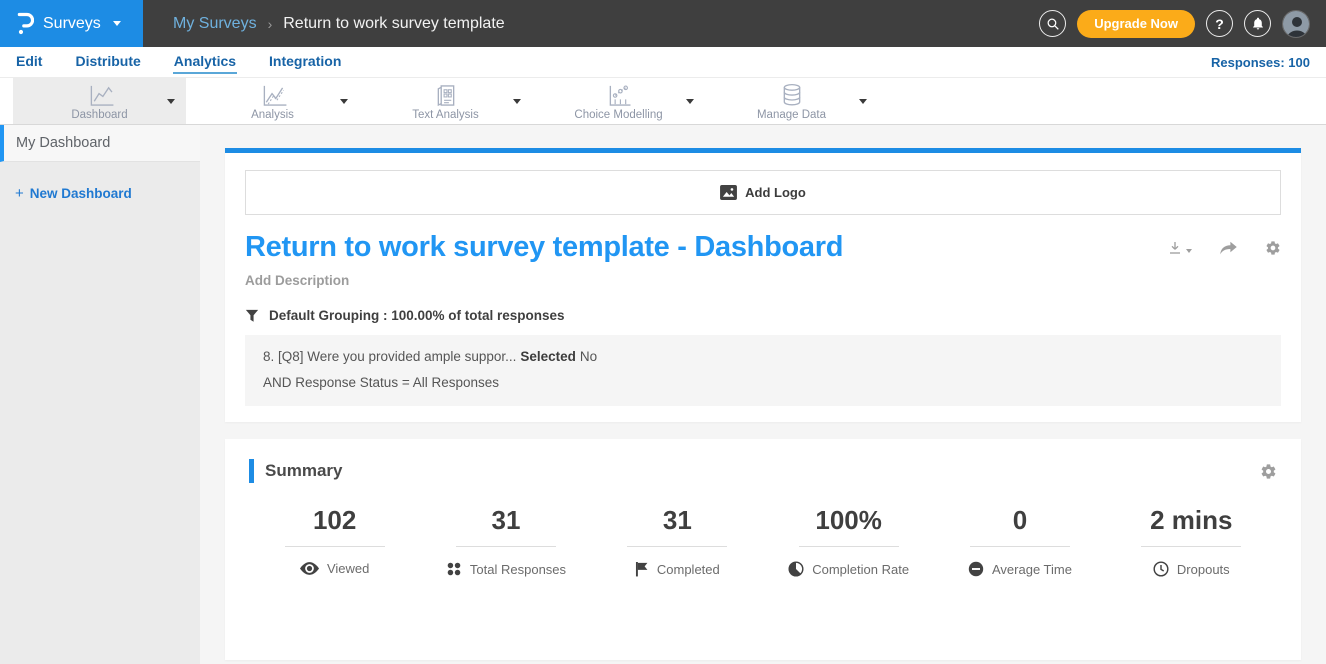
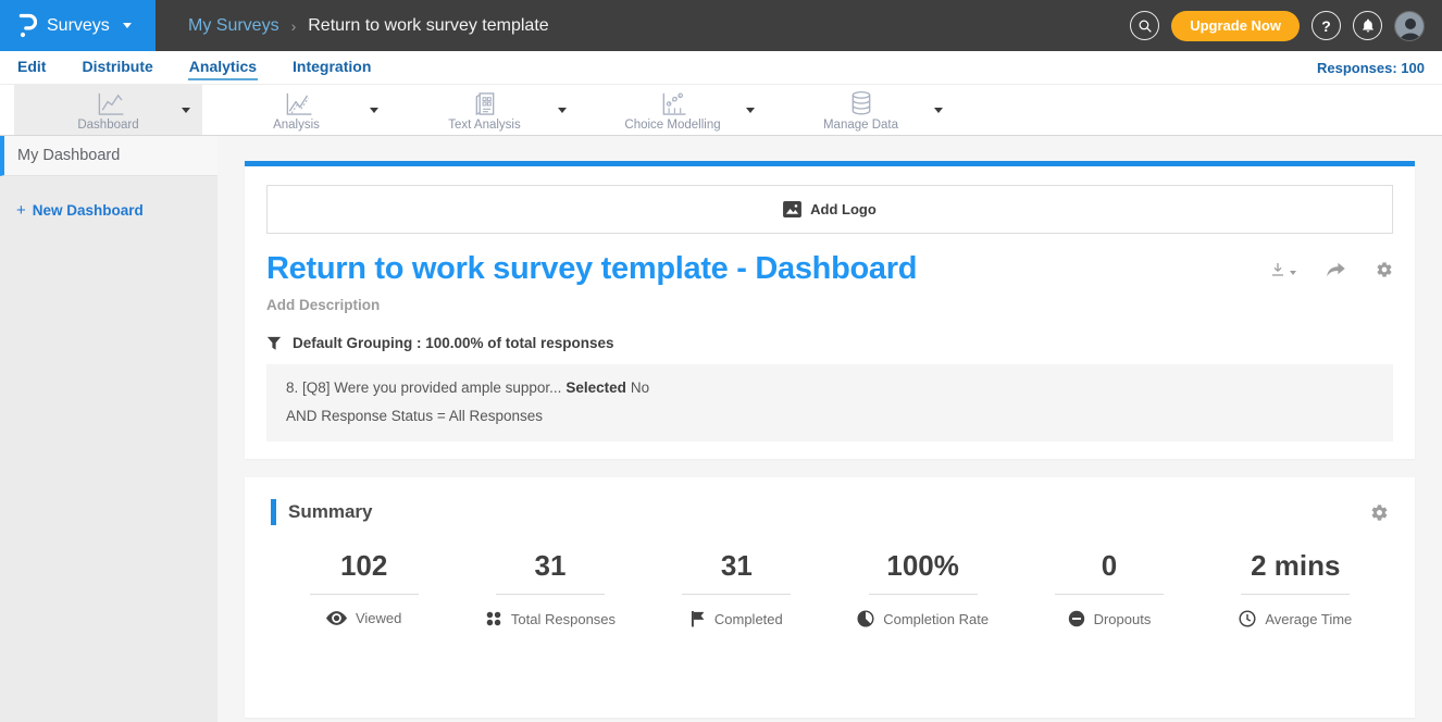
  Surveys
  My Surveys
  ›
  Return to work survey template
  Upgrade Now
  ?
  Edit
  Distribute
  Analytics
  Integration
  Responses: 100
  Dashboard
  Analysis
  Text Analysis
  Choice Modelling
  Manage Data
  My Dashboard
  +
  New Dashboard
  Add Logo
  Return to work survey template - Dashboard
  Add Description
  Default Grouping : 100.00% of total responses
  8. [Q8] Were you provided ample suppor... Selected No
  AND Response Status = All Responses
  Summary
  102
  Viewed
  31
  Total Responses
  31
  Completed
  100%
  Completion Rate
  0
- Average Time
+ Dropouts
  2 mins
- Dropouts
+ Average Time
